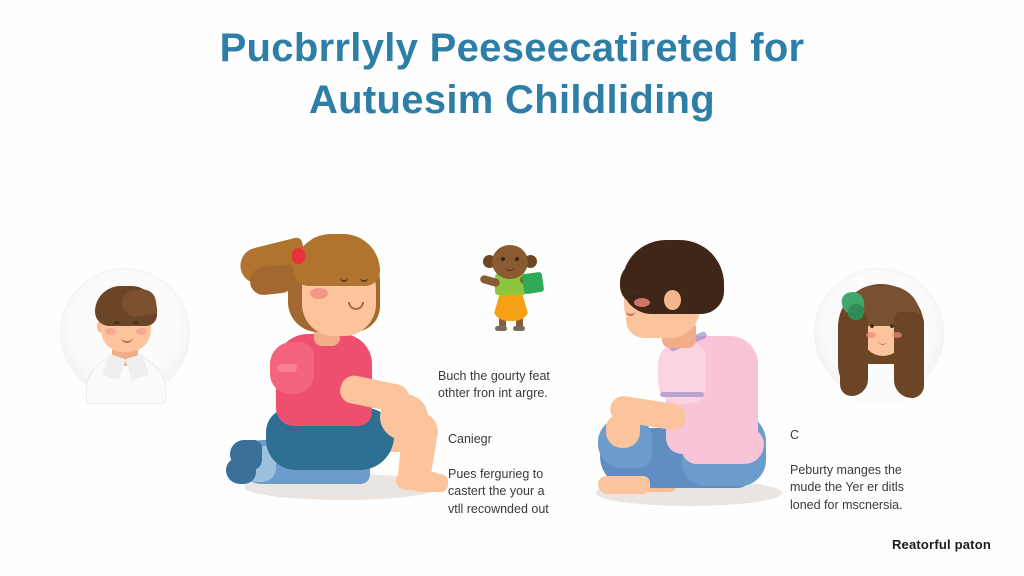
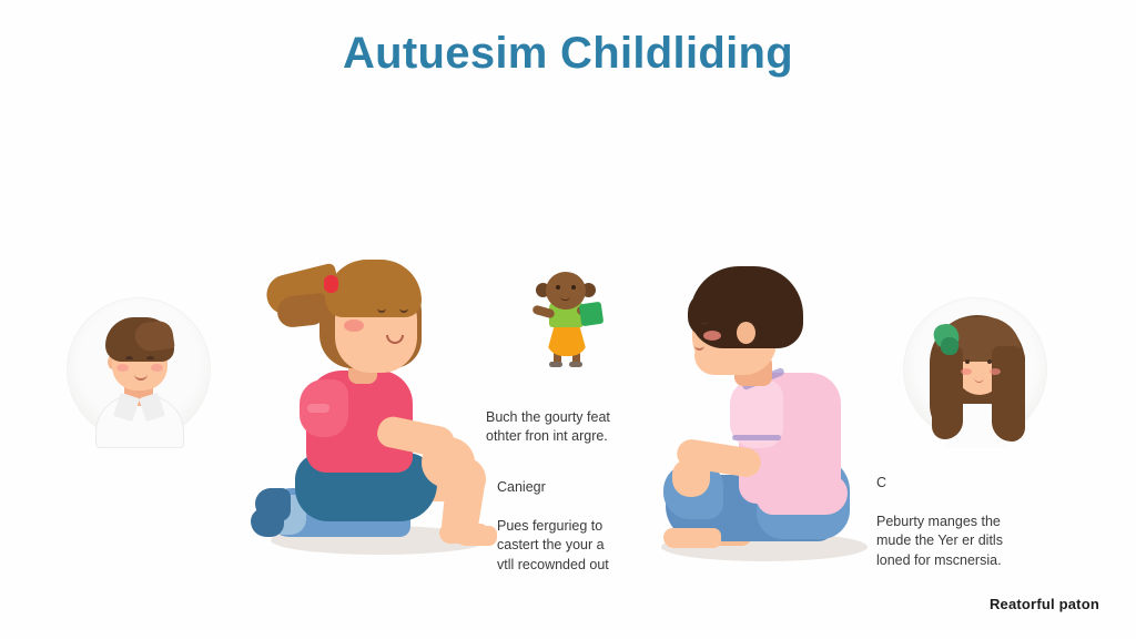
- Pucbrrlyly Peeseecatireted for
  Autuesim Childliding
  Buch the gourty feat
  othter fron int argre.
  Caniegr
  Pues fergurieg to
  castert the your a
  vtll recownded out
  C
  Peburty manges the
  mude the Yer er ditls
  loned for mscnersia.
  Reatorful paton
